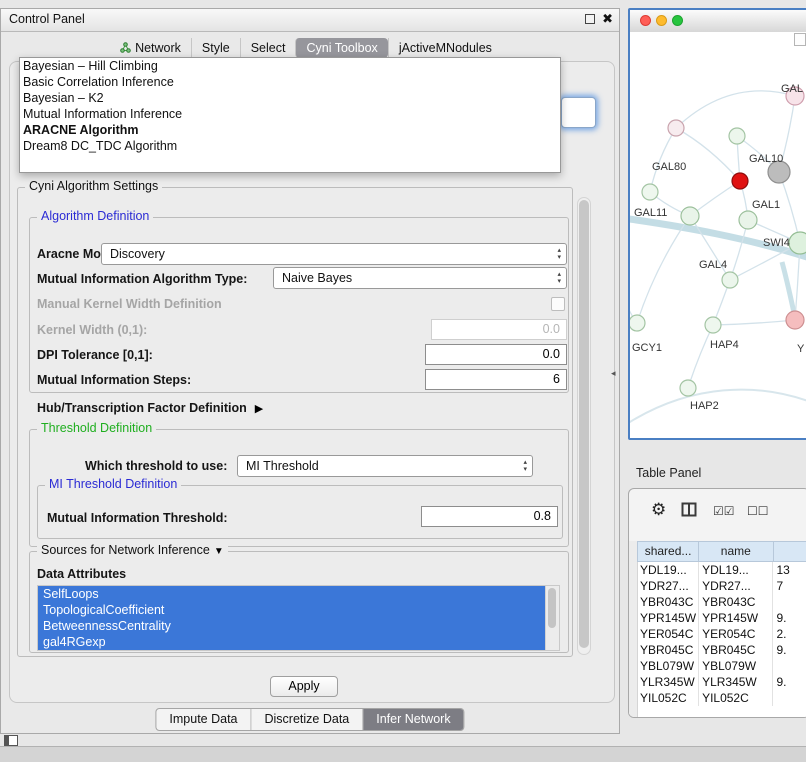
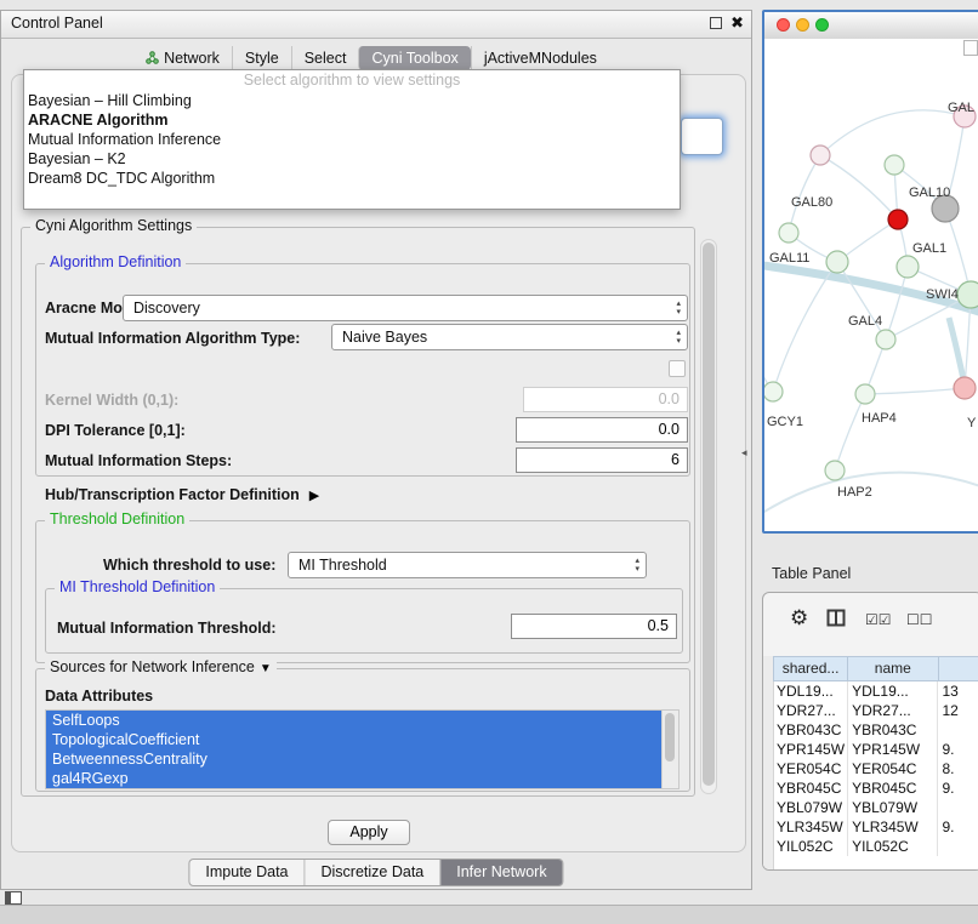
  Control Panel
  ✖
  Network
  Style
  Select
  Cyni Toolbox
  jActiveMNodules
+ Select algorithm to view settings
  Bayesian – Hill Climbing
- Basic Correlation Inference
- Bayesian – K2
+ ARACNE Algorithm
  Mutual Information Inference
- ARACNE Algorithm
+ Bayesian – K2
  Dream8 DC_TDC Algorithm
  Cyni Algorithm Settings
  Algorithm Definition
  Aracne Mo
  Discovery
  Mutual Information Algorithm Type:
  Naive Bayes
- Manual Kernel Width Definition
  Kernel Width (0,1):
  0.0
  DPI Tolerance [0,1]:
  0.0
  Mutual Information Steps:
  6
  Hub/Transcription Factor Definition ▶
  Threshold Definition
  Which threshold to use:
  MI Threshold
  MI Threshold Definition
  Mutual Information Threshold:
- 0.8
+ 0.5
  Sources for Network Inference ▼
  Data Attributes
  SelfLoops
  TopologicalCoefficient
  BetweennessCentrality
  gal4RGexp
  Apply
  Impute Data
  Discretize Data
  Infer Network
  ◂
  GAL80
  GAL10
  GAL11
  GAL1
  SWI4
  GAL4
  GCY1
  HAP4
  HAP2
  GAL
  Y
  Table Panel
  ⚙
  ☑☑
  ☐☐
  shared...
  name
  YDL19...
  YDL19...
  13
  YDR27...
  YDR27...
- 7
+ 12
  YBR043C
  YBR043C
  YPR145W
  YPR145W
  9.
  YER054C
  YER054C
- 2.
+ 8.
  YBR045C
  YBR045C
  9.
  YBL079W
  YBL079W
  YLR345W
  YLR345W
  9.
  YIL052C
  YIL052C
